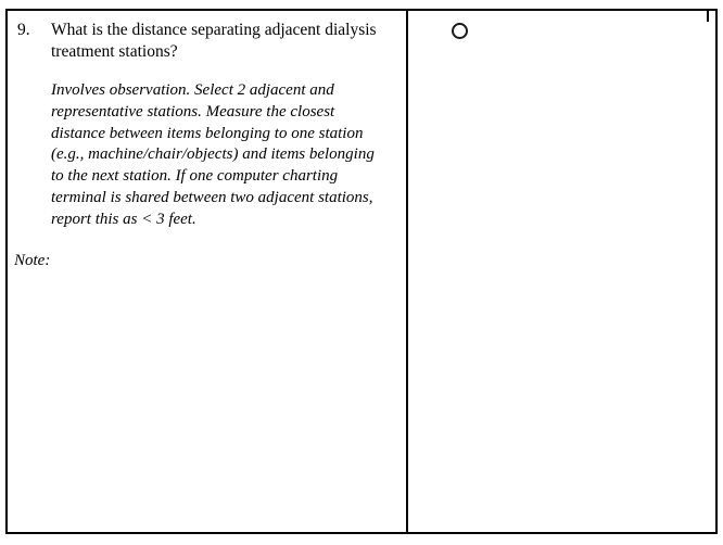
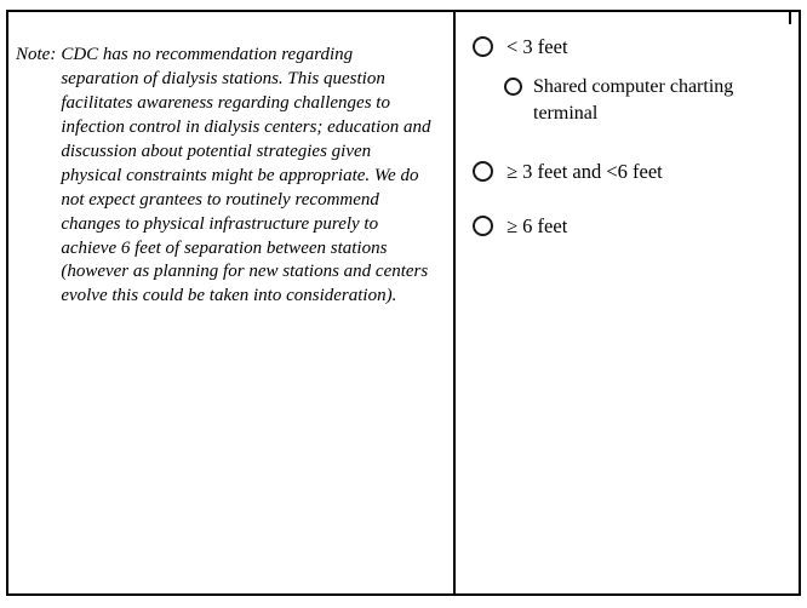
- 9.
- What is the distance separating adjacent dialysis treatment stations?
- Involves observation. Select 2 adjacent and representative stations. Measure the closest distance between items belonging to one station (e.g., machine/chair/objects) and items belonging to the next station. If one computer charting terminal is shared between two adjacent stations, report this as < 3 feet.
  Note:
+ CDC has no recommendation regarding separation of dialysis stations. This question facilitates awareness regarding challenges to infection control in dialysis centers; education and discussion about potential strategies given physical constraints might be appropriate. We do not expect grantees to routinely recommend changes to physical infrastructure purely to achieve 6 feet of separation between stations (however as planning for new stations and centers evolve this could be taken into consideration).
+ < 3 feet
+ Shared computer charting terminal
+ ≥ 3 feet and <6 feet
+ ≥ 6 feet
